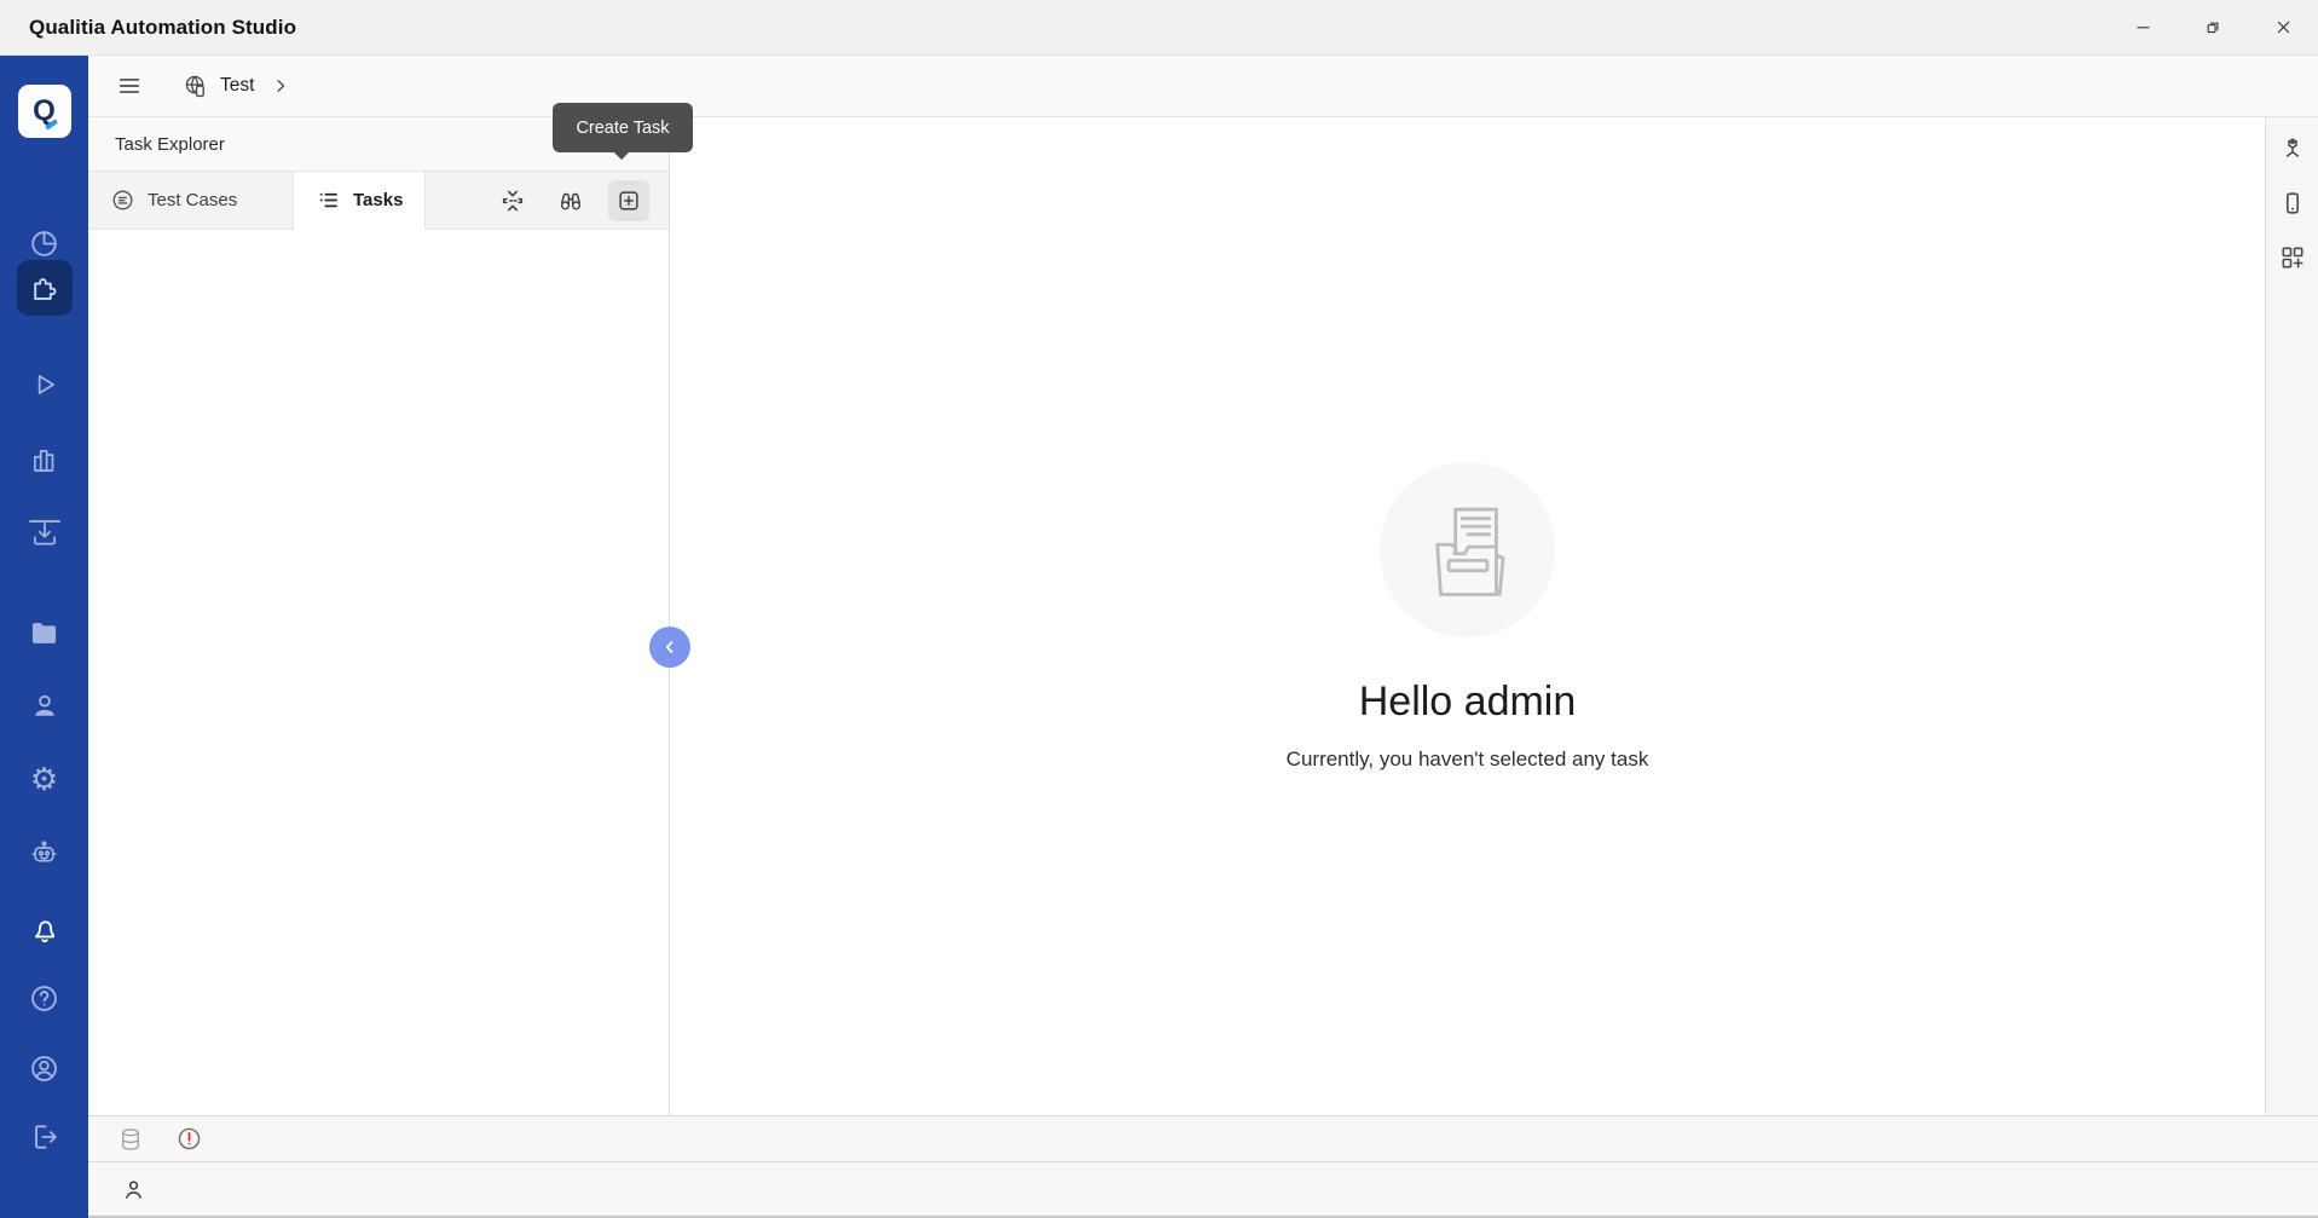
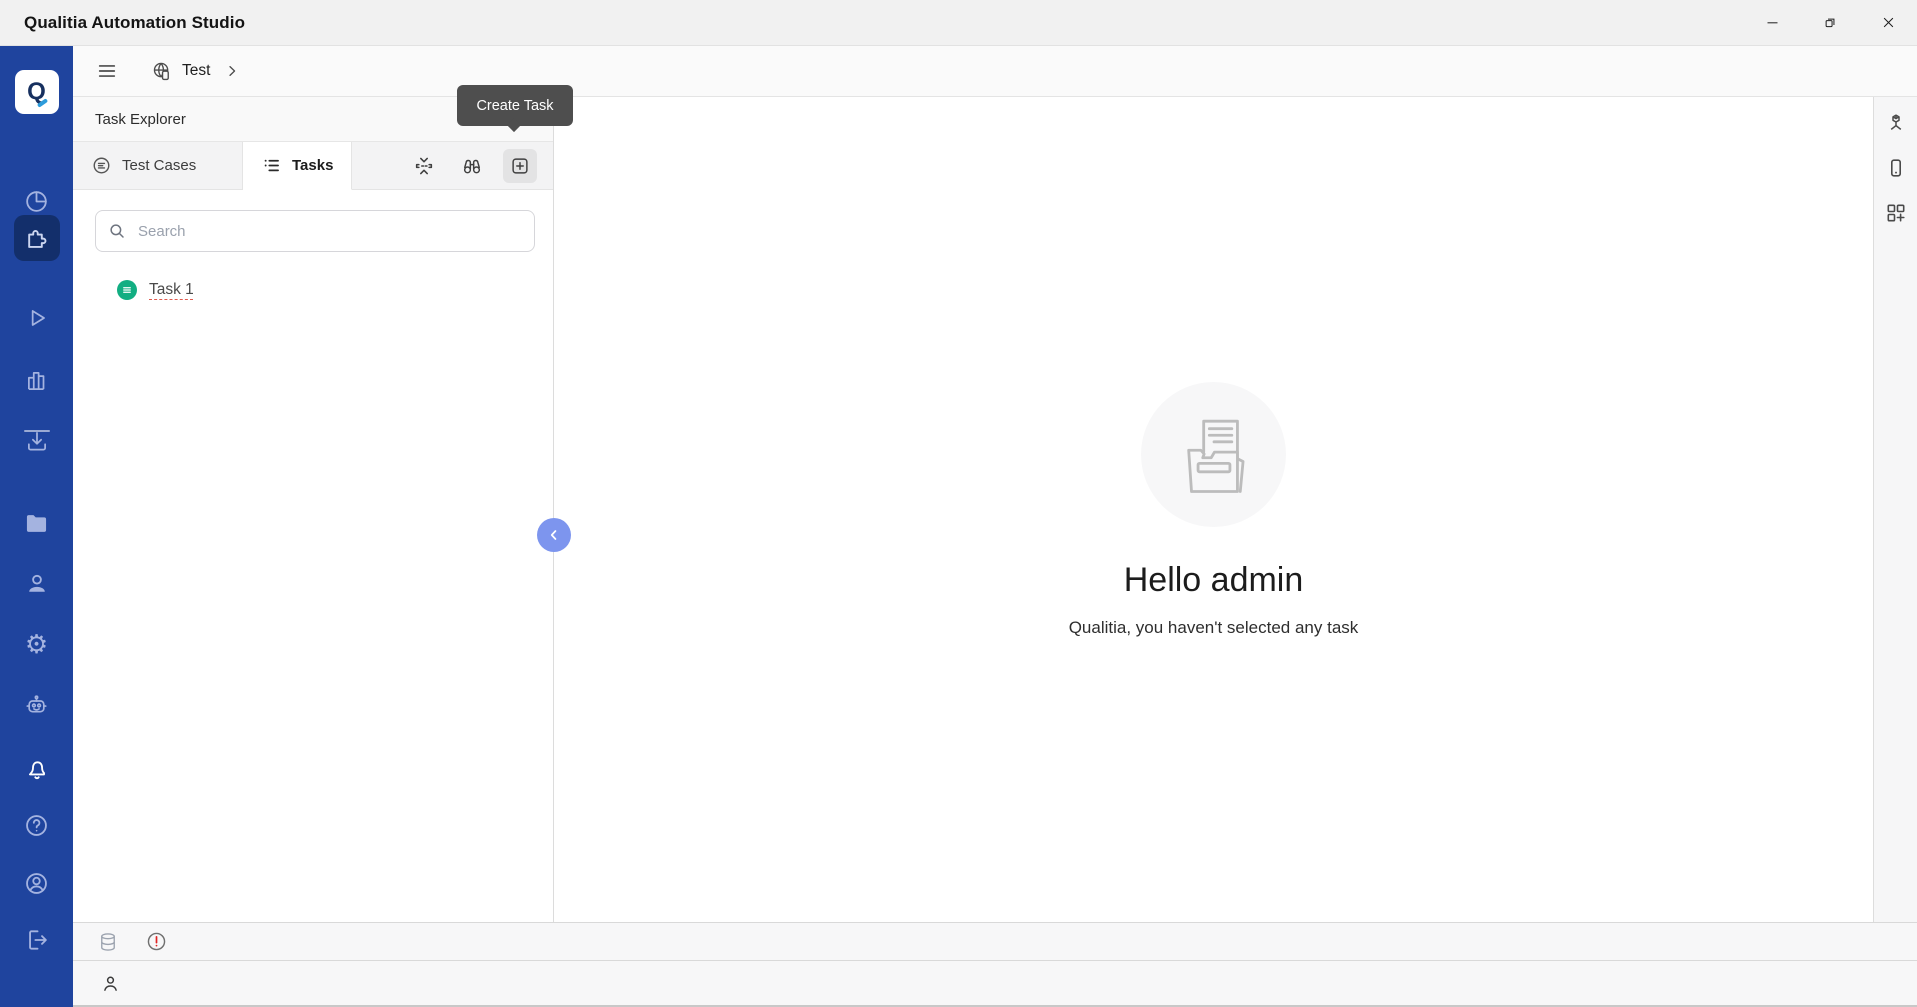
  Qualitia Automation Studio
  Q
  ⚙︎
  Test
  Task Explorer
  Test Cases
  Tasks
+ Search
+ Task 1
  Create Task
  Hello admin
- Currently, you haven't selected any task
+ Qualitia, you haven't selected any task
